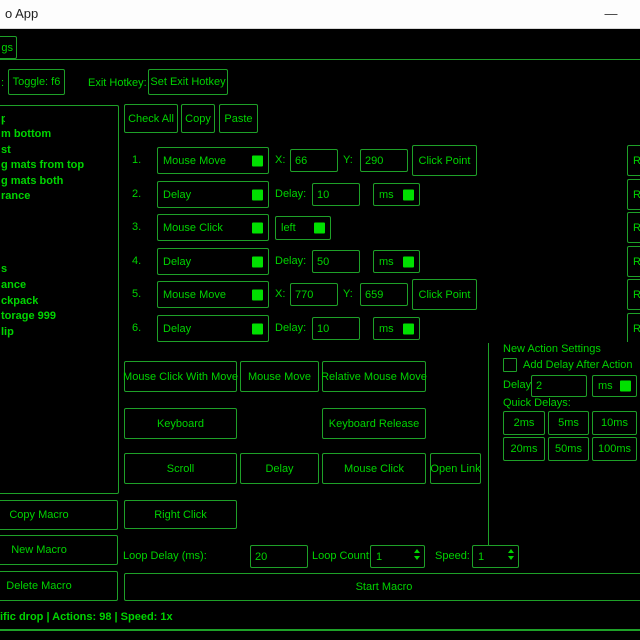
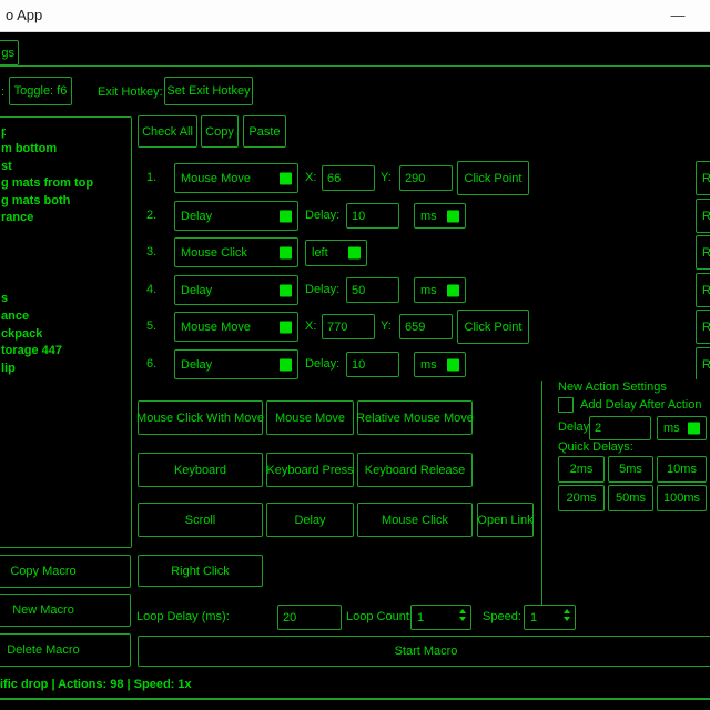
  o App
  —
  gs
  :
  Toggle: f6
  Exit Hotkey:
  Set Exit Hotkey
  p
  m bottom
  st
  g mats from top
  g mats both
  rance
  s
  ance
  ckpack
- torage 999
+ torage 447
  lip
  Check All
  Copy
  Paste
  1.
  Mouse Move
  X:
  66
  Y:
  290
  Click Point
  R
  2.
  Delay
  Delay:
  10
  ms
  R
  3.
  Mouse Click
  left
  R
  4.
  Delay
  Delay:
  50
  ms
  R
  5.
  Mouse Move
  X:
  770
  Y:
  659
  Click Point
  R
  6.
  Delay
  Delay:
  10
  ms
  R
  Mouse Click With Move
  Mouse Move
  Relative Mouse Move
  Keyboard
+ Keyboard Press
  Keyboard Release
  Scroll
  Delay
  Mouse Click
  Open Link
  Right Click
  New Action Settings
  Add Delay After Action
  Delay
  2
  ms
  Quick Delays:
  2ms
  5ms
  10ms
  20ms
  50ms
  100ms
  Loop Delay (ms):
  20
  Loop Count
  1
  Speed:
  1
  Start Macro
  Copy Macro
  New Macro
  Delete Macro
  ific drop | Actions: 98 | Speed: 1x
